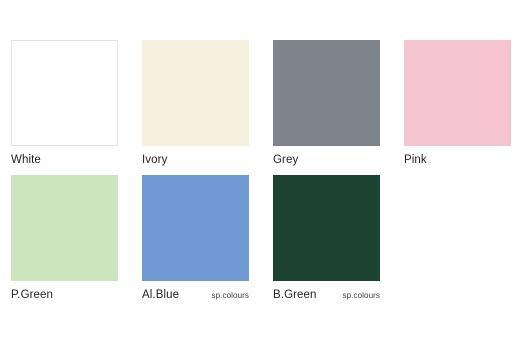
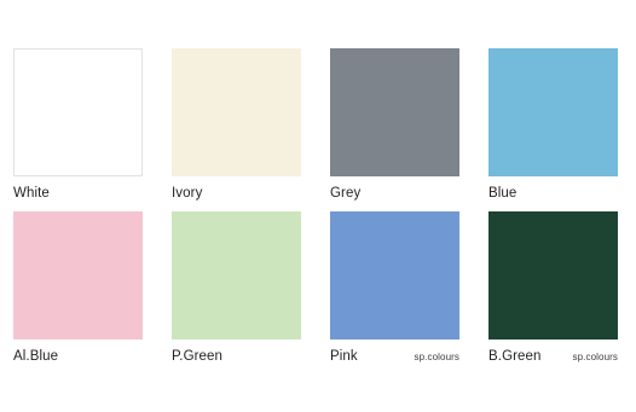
  White
  Ivory
  Grey
+ Blue
- Pink
+ Al.Blue
  P.Green
- Al.Blue
+ Pink
  sp.colours
  B.Green
  sp.colours
